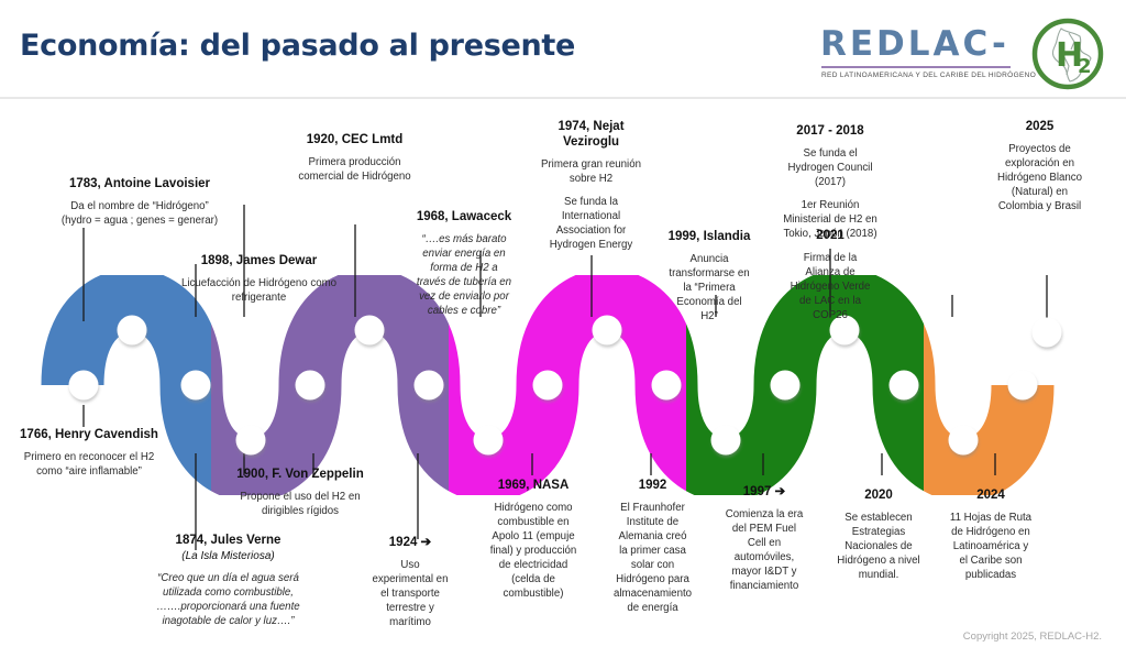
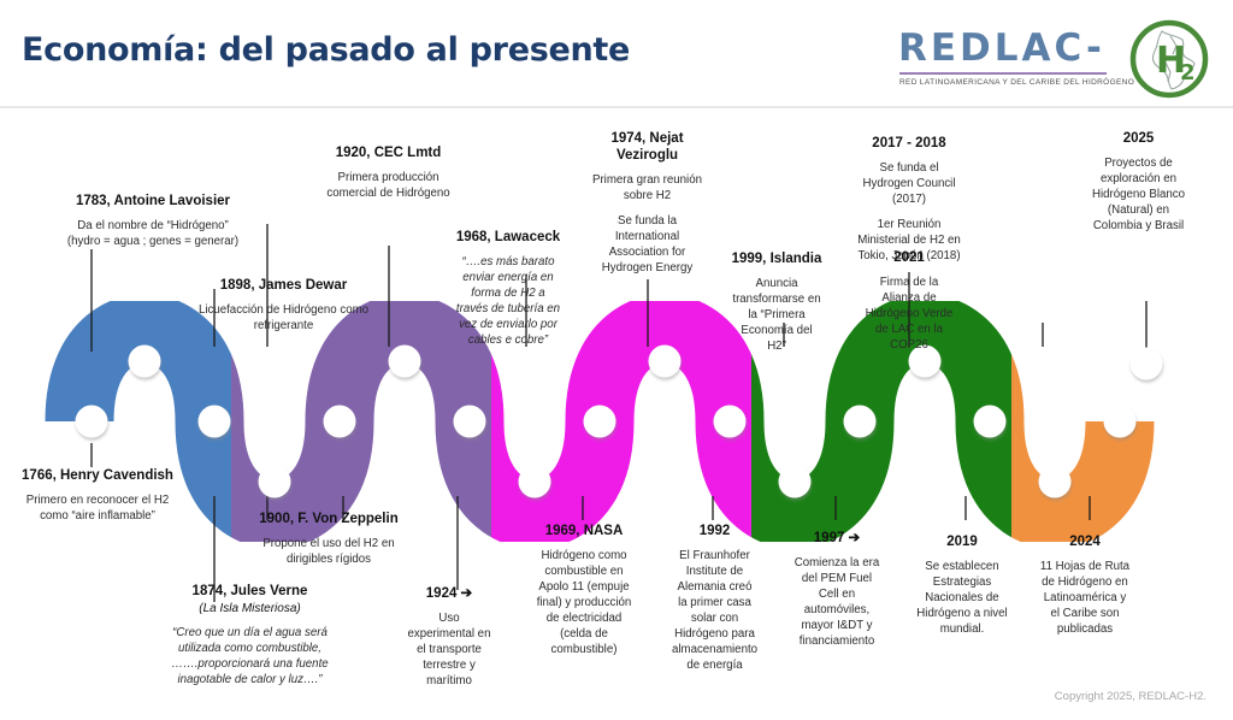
  Economía: del pasado al presente
  REDLAC-
  H
  2
  1783, Antoine Lavoisier
  Da el nombre de “Hidrógeno”
  (hydro = agua ; genes = generar)
  1898, James Dewar
  Licuefacción de Hidrógeno como
  refrigerante
  1920, CEC Lmtd
  Primera producción
  comercial de Hidrógeno
  1968, Lawaceck
  “….es más barato
  enviar energía en
  forma de H2 a
  través de tubería en
  vez de enviarlo por
  cables e cobre”
  1974, Nejat
  Veziroglu
  Primera gran reunión
  sobre H2
  Se funda la
  International
  Association for
  Hydrogen Energy
  1999, Islandia
  Anuncia
  transformarse en
  la “Primera
  Economía del
  H2”
  2017 - 2018
  Se funda el
  Hydrogen Council
  (2017)
  1er Reunión
  Ministerial de H2 en
  Tokio, Japón (2018)
  2021
  Firma de la
  Alianza de
  Hidrógeno Verde
  de LAC en la
  COP26
  2025
  Proyectos de
  exploración en
  Hidrógeno Blanco
  (Natural) en
  Colombia y Brasil
  1766, Henry Cavendish
  Primero en reconocer el H2
  como “aire inflamable”
  1874, Jules Verne
  (La Isla Misteriosa)
  “Creo que un día el agua será
  utilizada como combustible,
  …….proporcionará una fuente
  inagotable de calor y luz….”
  1900, F. Von Zeppelin
  Propone el uso del H2 en
  dirigibles rígidos
  1924 ➔
  Uso
  experimental en
  el transporte
  terrestre y
  marítimo
  1969, NASA
  Hidrógeno como
  combustible en
  Apolo 11 (empuje
  final) y producción
  de electricidad
  (celda de
  combustible)
  1992
  El Fraunhofer
  Institute de
  Alemania creó
  la primer casa
  solar con
  Hidrógeno para
  almacenamiento
  de energía
  1997 ➔
  Comienza la era
  del PEM Fuel
  Cell en
  automóviles,
  mayor I&DT y
  financiamiento
- 2020
+ 2019
  Se establecen
  Estrategias
  Nacionales de
  Hidrógeno a nivel
  mundial.
  2024
  11 Hojas de Ruta
  de Hidrógeno en
  Latinoamérica y
  el Caribe son
  publicadas
  Copyright 2025, REDLAC-H2.
